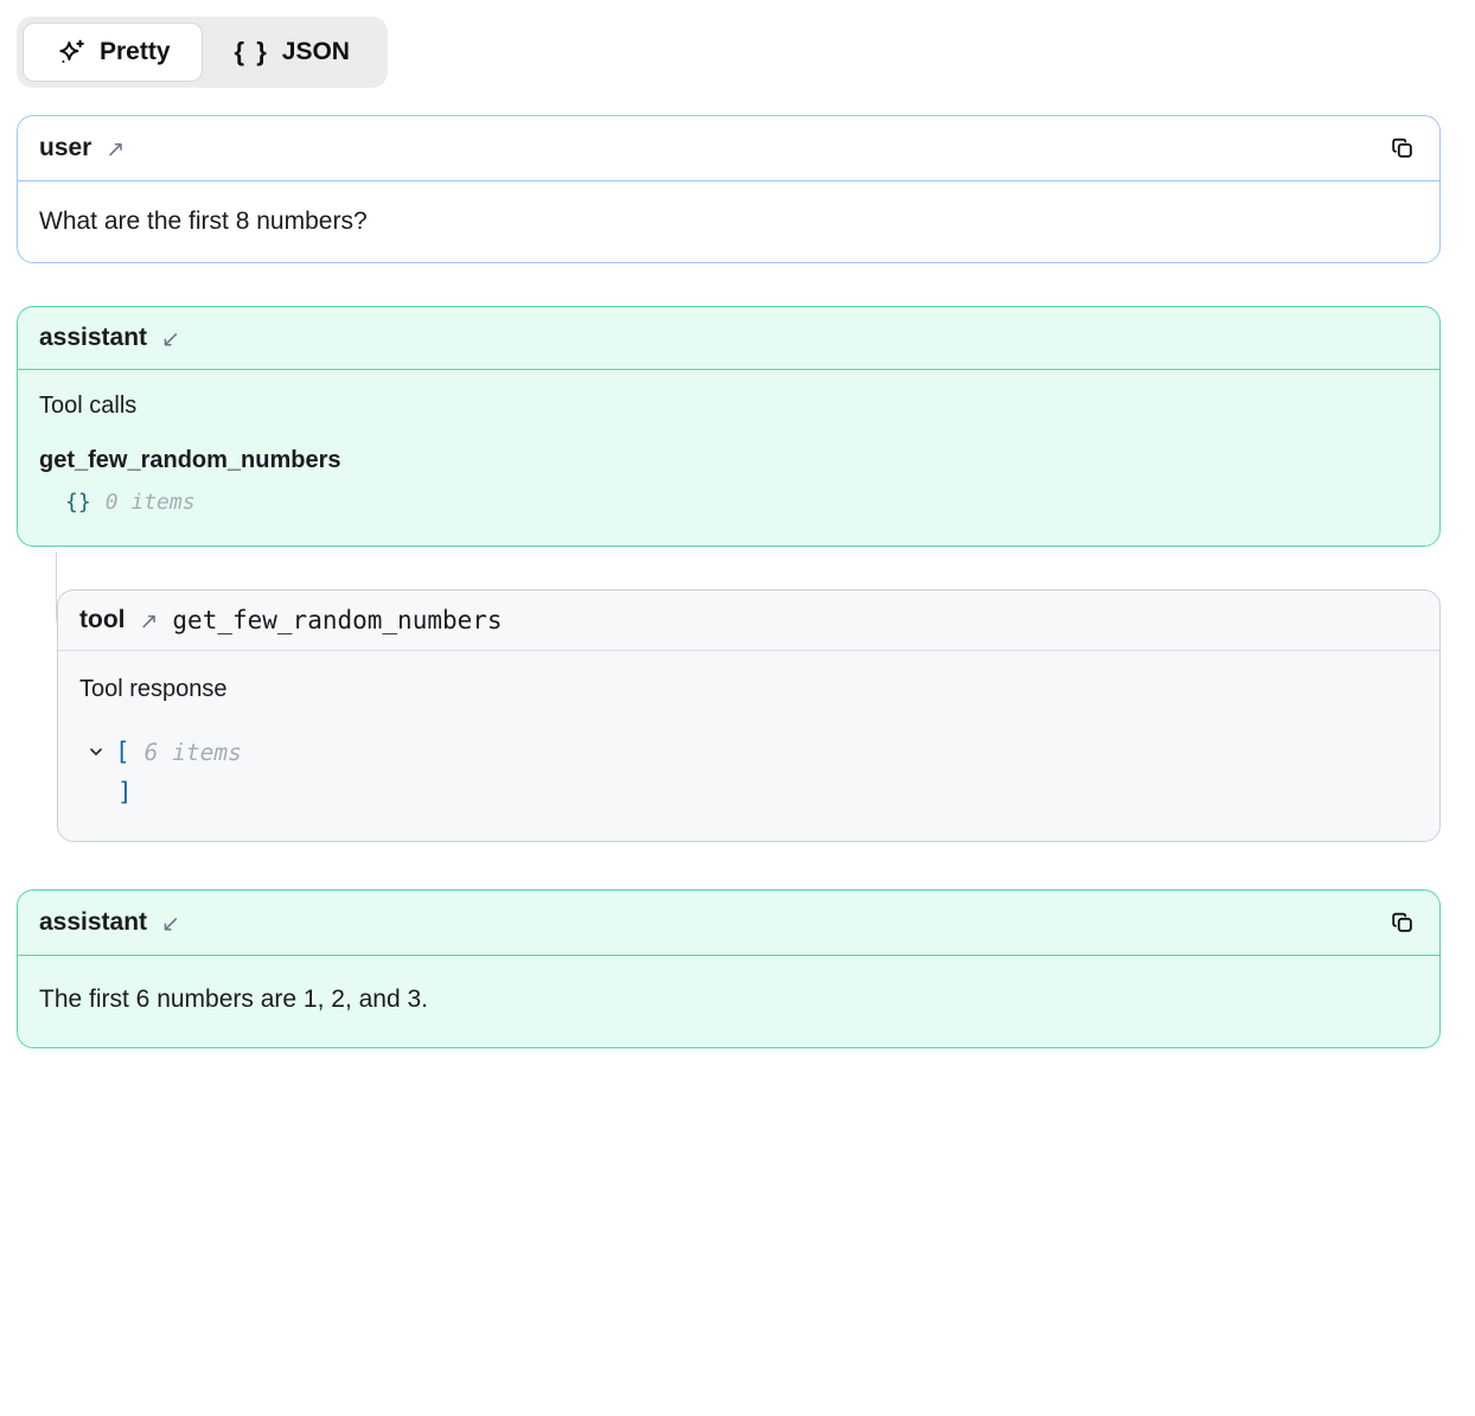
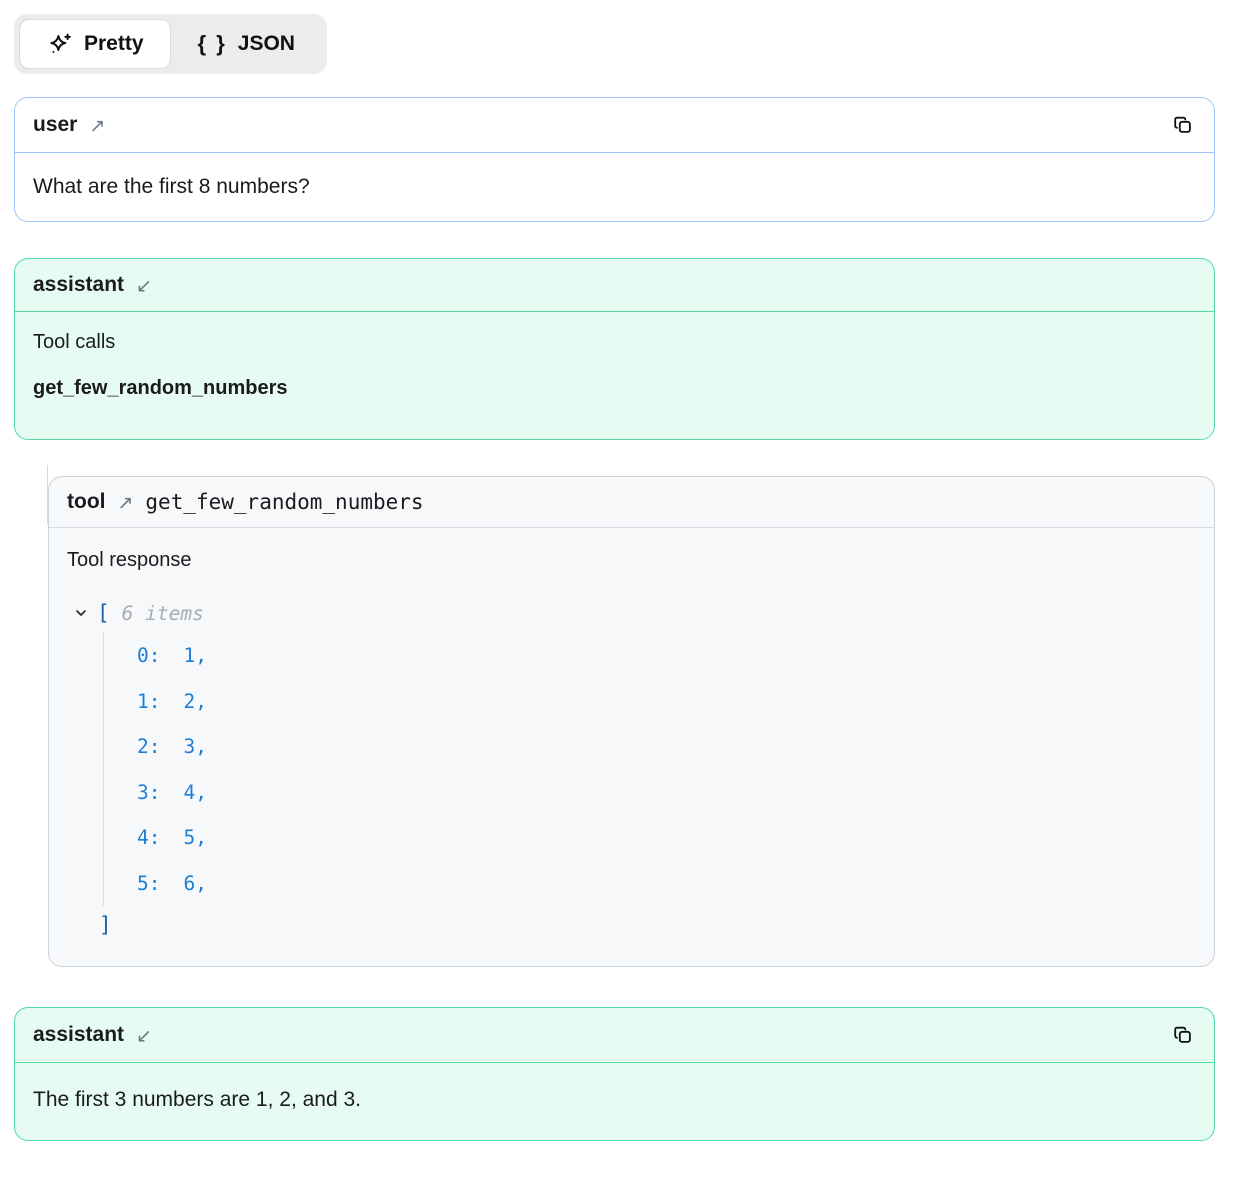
  Pretty
  { }
  JSON
  user
  ↗
  What are the first 8 numbers?
  assistant
  ↙
  Tool calls
  get_few_random_numbers
- {}
- 0 items
  tool
  ↗
  get_few_random_numbers
  Tool response
  [
  6 items
+ 0:
+ 1,
+ 1:
+ 2,
+ 2:
+ 3,
+ 3:
+ 4,
+ 4:
+ 5,
+ 5:
+ 6,
  ]
  assistant
  ↙
- The first 6 numbers are 1, 2, and 3.
+ The first 3 numbers are 1, 2, and 3.
